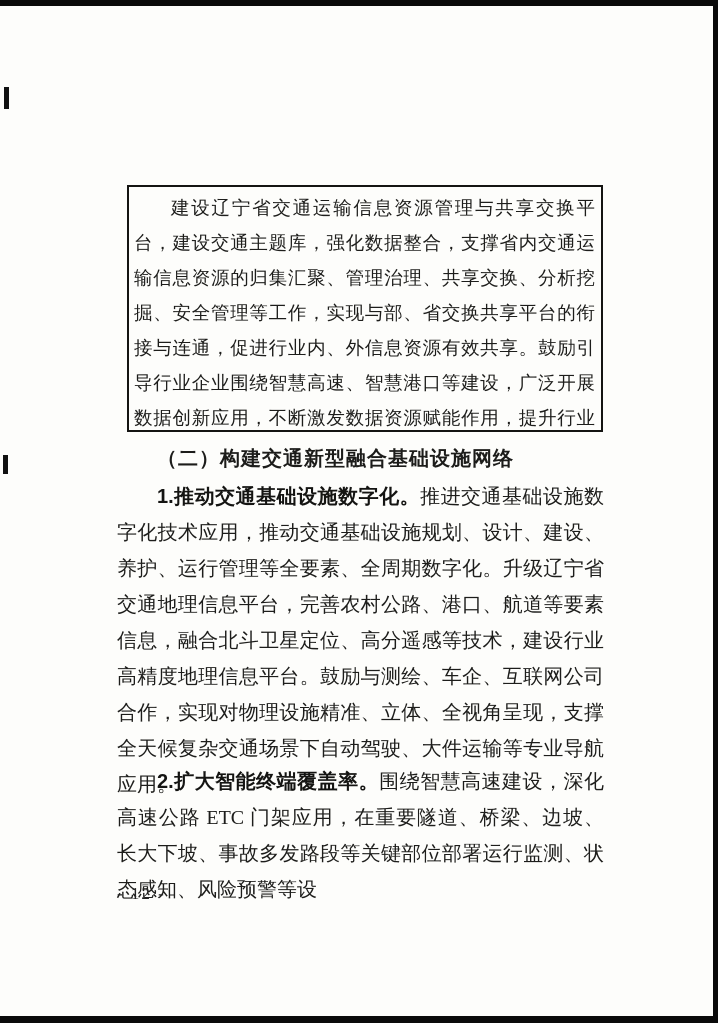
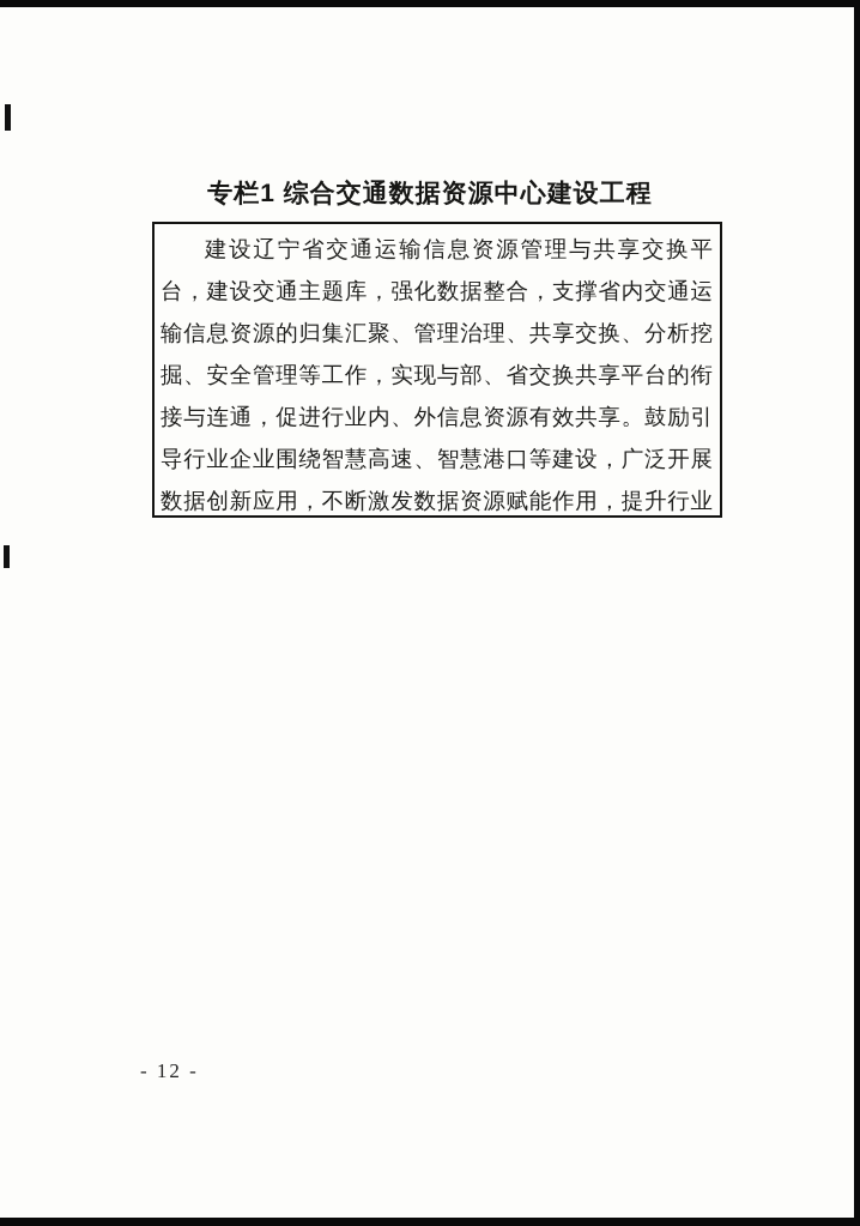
+ 专栏1 综合交通数据资源中心建设工程
  建设辽宁省交通运输信息资源管理与共享交换平台，建设交通主题库，强化数据整合，支撑省内交通运输信息资源的归集汇聚、管理治理、共享交换、分析挖掘、安全管理等工作，实现与部、省交换共享平台的衔接与连通，促进行业内、外信息资源有效共享。鼓励引导行业企业围绕智慧高速、智慧港口等建设，广泛开展数据创新应用，不断激发数据资源赋能作用，提升行业
- （二）构建交通新型融合基础设施网络
- 1.推动交通基础设施数字化。推进交通基础设施数字化技术应用，推动交通基础设施规划、设计、建设、养护、运行管理等全要素、全周期数字化。升级辽宁省交通地理信息平台，完善农村公路、港口、航道等要素信息，融合北斗卫星定位、高分遥感等技术，建设行业高精度地理信息平台。鼓励与测绘、车企、互联网公司合作，实现对物理设施精准、立体、全视角呈现，支撑全天候复杂交通场景下自动驾驶、大件运输等专业导航应用。
- 2.扩大智能终端覆盖率。围绕智慧高速建设，深化高速公路 ETC 门架应用，在重要隧道、桥梁、边坡、长大下坡、事故多发路段等关键部位部署运行监测、状态感知、风险预警等设
  - 12 -
